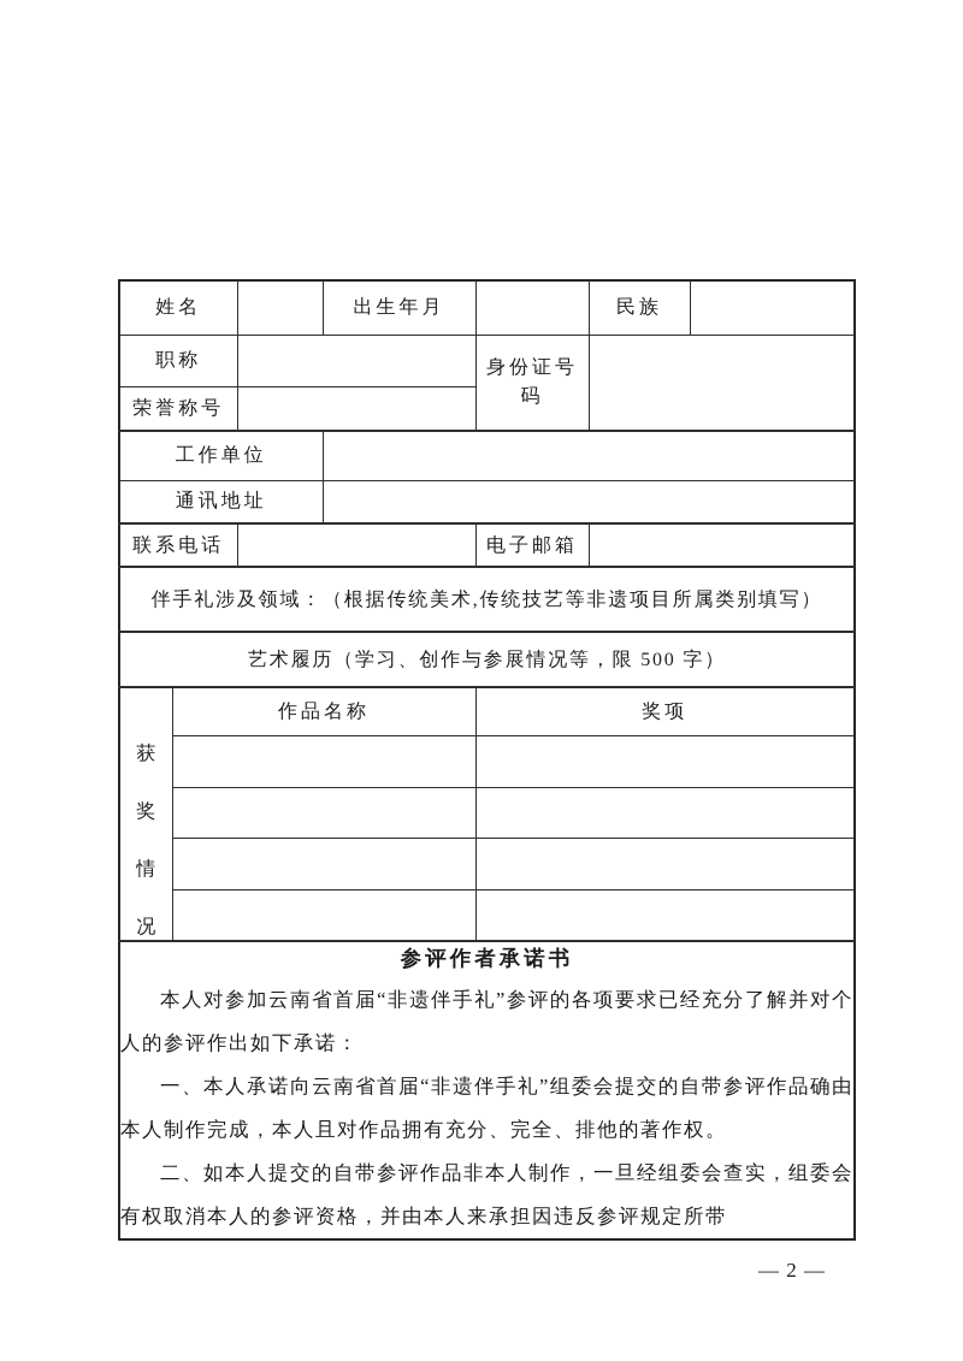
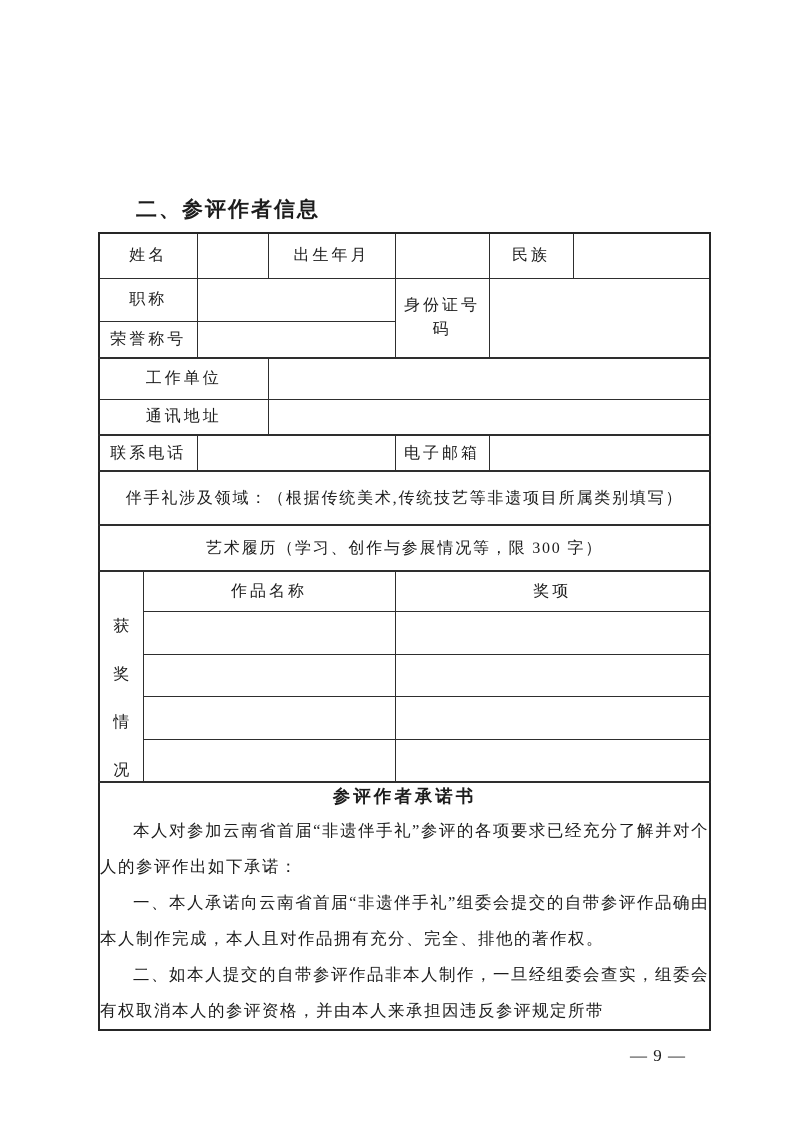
+ 二、参评作者信息
  姓名		出生年月		民族
  职称		身份证号码
  荣誉称号
  工作单位
  通讯地址
  联系电话		电子邮箱
  伴手礼涉及领域：（根据传统美术,传统技艺等非遗项目所属类别填写）
- 艺术履历（学习、创作与参展情况等，限 500 字）
+ 艺术履历（学习、创作与参展情况等，限 300 字）
  获 奖 情 况	作品名称	奖项
  参评作者承诺书 本人对参加云南省首届“非遗伴手礼”参评的各项要求已经充分了解并对个人的参评作出如下承诺： 一、本人承诺向云南省首届“非遗伴手礼”组委会提交的自带参评作品确由本人制作完成，本人且对作品拥有充分、完全、排他的著作权。 二、如本人提交的自带参评作品非本人制作，一旦经组委会查实，组委会有权取消本人的参评资格，并由本人来承担因违反参评规定所带
- — 2 —
+ — 9 —
